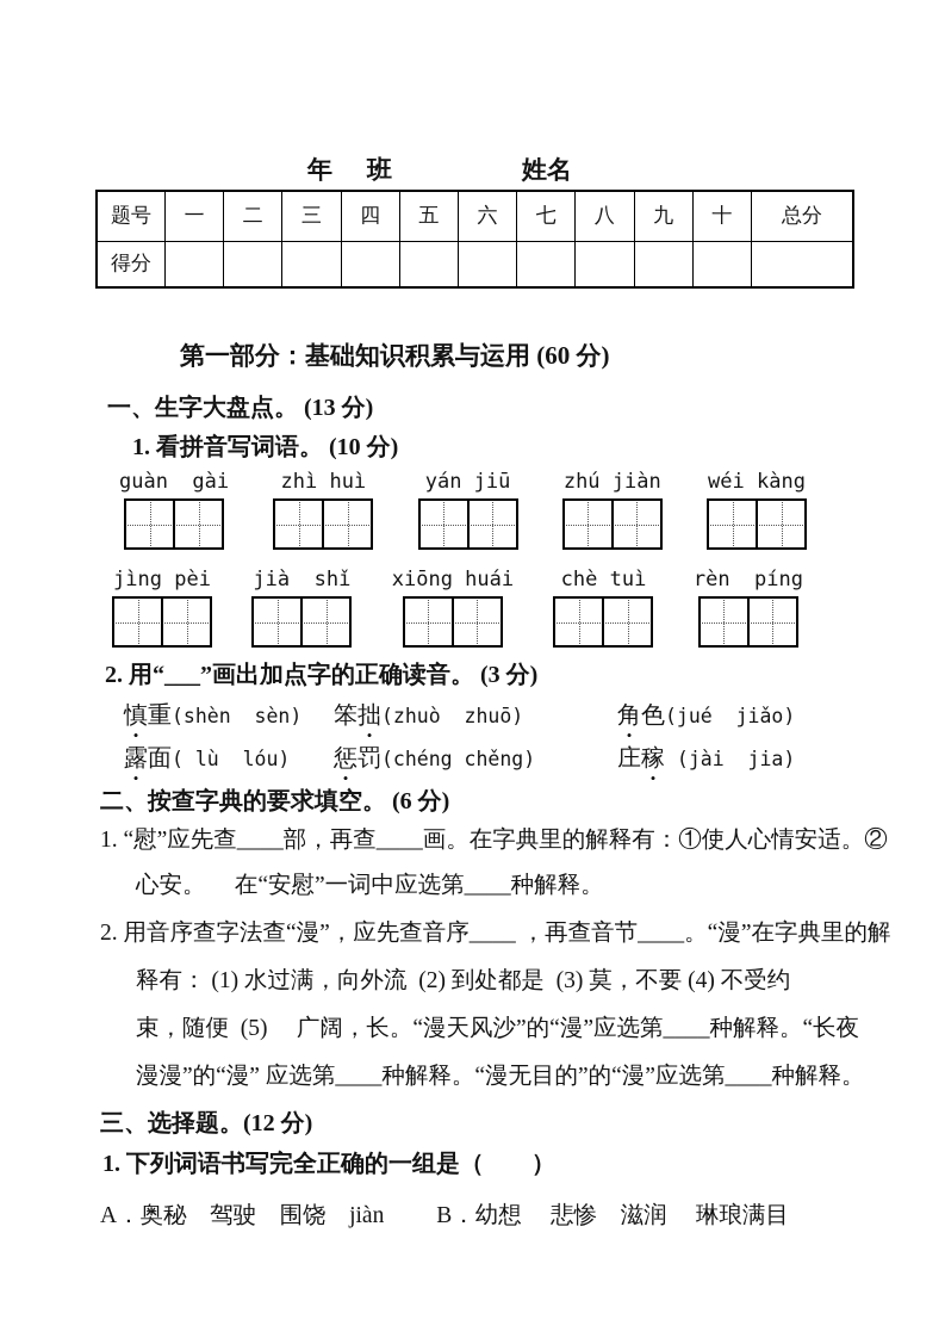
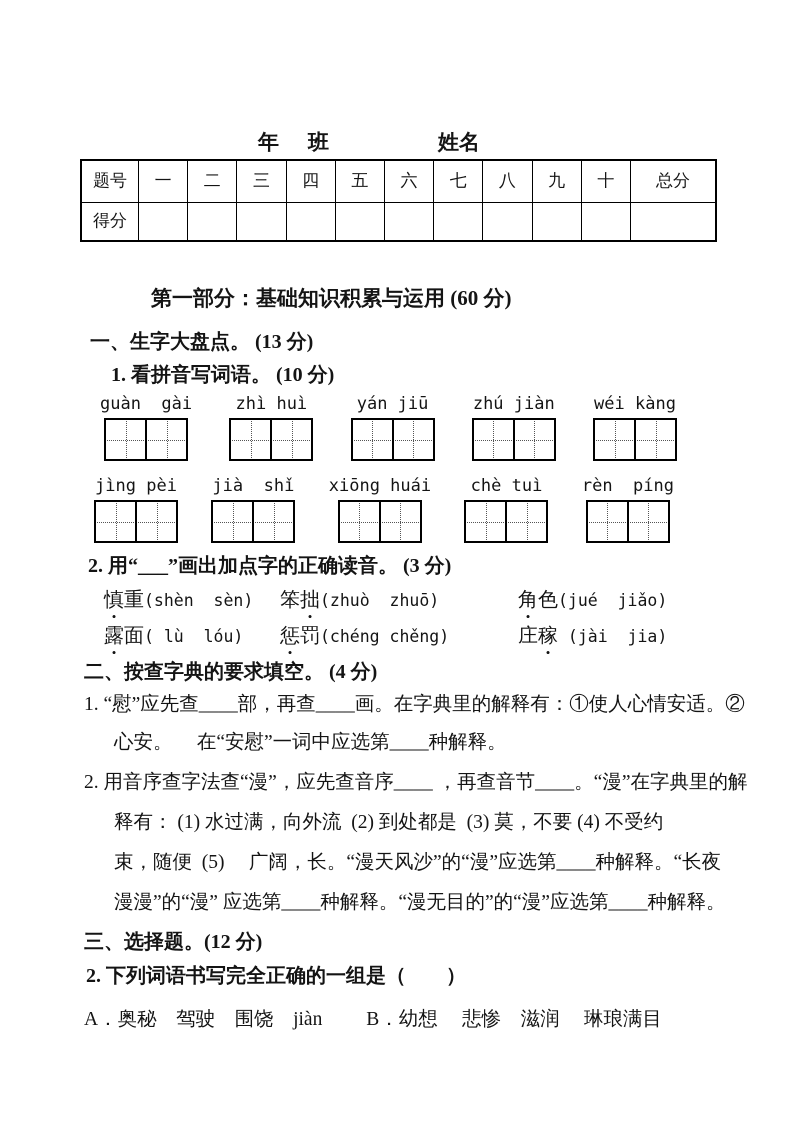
  年
  班
  姓名
  题号	一	二	三	四	五	六	七	八	九	十	总分
  得分
  第一部分：基础知识积累与运用 (60 分)
  一、生字大盘点。 (13 分)
  1. 看拼音写词语。 (10 分)
  guàn gài
  zhì huì
  yán jiū
  zhú jiàn
  wéi kàng
  jìng pèi
  jià shǐ
  xiōng huái
  chè tuì
  rèn píng
  2. 用“___”画出加点字的正确读音。 (3 分)
  慎重(shèn sèn)
  笨拙(zhuò zhuō)
  角色(jué jiǎo)
  露面( lù lóu)
  惩罚(chéng chěng)
  庄稼 (jài jia)
- 二、按查字典的要求填空。 (6 分)
+ 二、按查字典的要求填空。 (4 分)
  1. “慰”应先查____部，再查____画。在字典里的解释有：①使人心情安适。②
  心安。 在“安慰”一词中应选第____种解释。
  2. 用音序查字法查“漫”，应先查音序____ ，再查音节____。“漫”在字典里的解
  释有： (1) 水过满，向外流 (2) 到处都是 (3) 莫，不要 (4) 不受约
  束，随便 (5) 广阔，长。“漫天风沙”的“漫”应选第____种解释。“长夜
  漫漫”的“漫” 应选第____种解释。“漫无目的”的“漫”应选第____种解释。
  三、选择题。(12 分)
- 1. 下列词语书写完全正确的一组是（ ）
+ 2. 下列词语书写完全正确的一组是（ ）
  A．奥秘 驾驶 围饶 jiàn B．幼想 悲惨 滋润 琳琅满目
